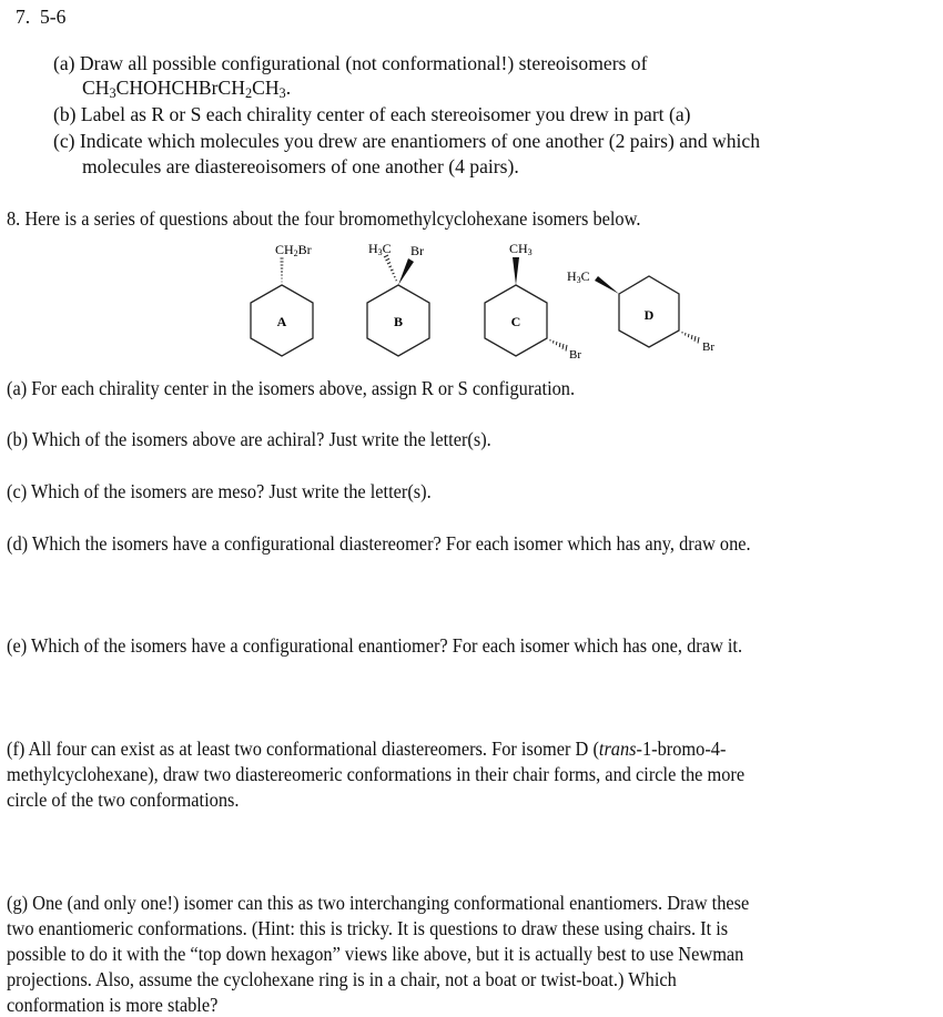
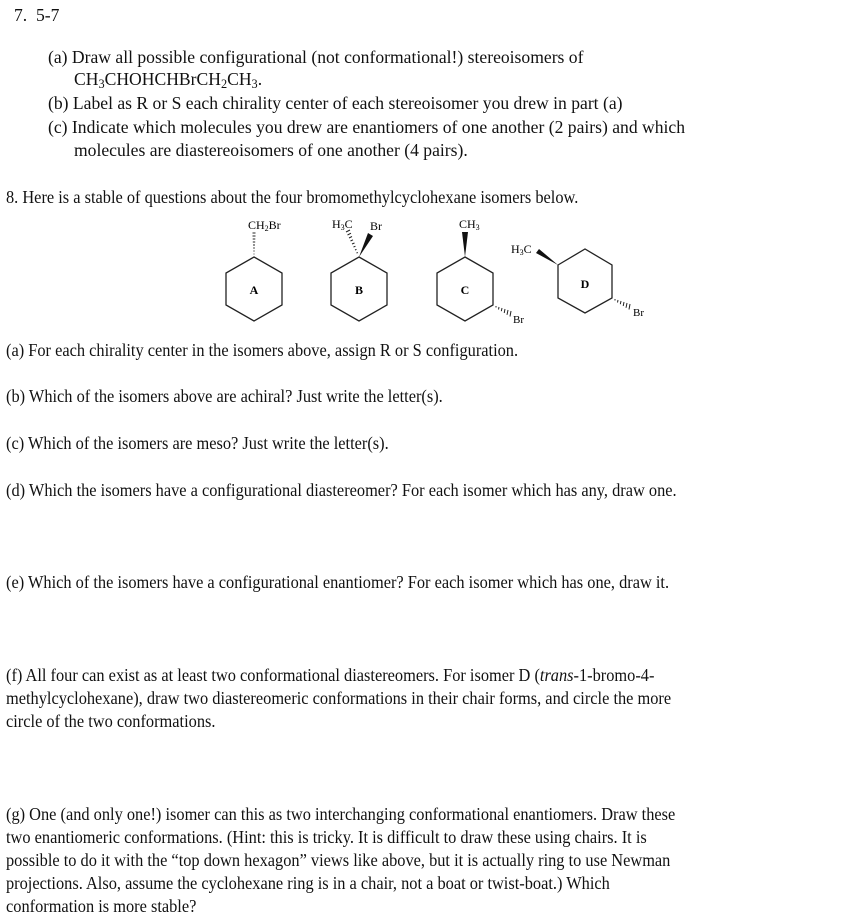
- 7. 5-6
+ 7. 5-7
  (a) Draw all possible configurational (not conformational!) stereoisomers of
  CH3CHOHCHBrCH2CH3.
  (b) Label as R or S each chirality center of each stereoisomer you drew in part (a)
  (c) Indicate which molecules you drew are enantiomers of one another (2 pairs) and which
  molecules are diastereoisomers of one another (4 pairs).
- 8. Here is a series of questions about the four bromomethylcyclohexane isomers below.
+ 8. Here is a stable of questions about the four bromomethylcyclohexane isomers below.
  CH2Br
  A
  H3C
  Br
  B
  CH3
  Br
  C
  H3C
  Br
  D
  (a) For each chirality center in the isomers above, assign R or S configuration.
  (b) Which of the isomers above are achiral? Just write the letter(s).
  (c) Which of the isomers are meso? Just write the letter(s).
  (d) Which the isomers have a configurational diastereomer? For each isomer which has any, draw one.
  (e) Which of the isomers have a configurational enantiomer? For each isomer which has one, draw it.
  (f) All four can exist as at least two conformational diastereomers. For isomer D (trans-1-bromo-4-
  methylcyclohexane), draw two diastereomeric conformations in their chair forms, and circle the more
  circle of the two conformations.
  (g) One (and only one!) isomer can this as two interchanging conformational enantiomers. Draw these
- two enantiomeric conformations. (Hint: this is tricky. It is questions to draw these using chairs. It is
+ two enantiomeric conformations. (Hint: this is tricky. It is difficult to draw these using chairs. It is
- possible to do it with the “top down hexagon” views like above, but it is actually best to use Newman
+ possible to do it with the “top down hexagon” views like above, but it is actually ring to use Newman
  projections. Also, assume the cyclohexane ring is in a chair, not a boat or twist-boat.) Which
  conformation is more stable?
